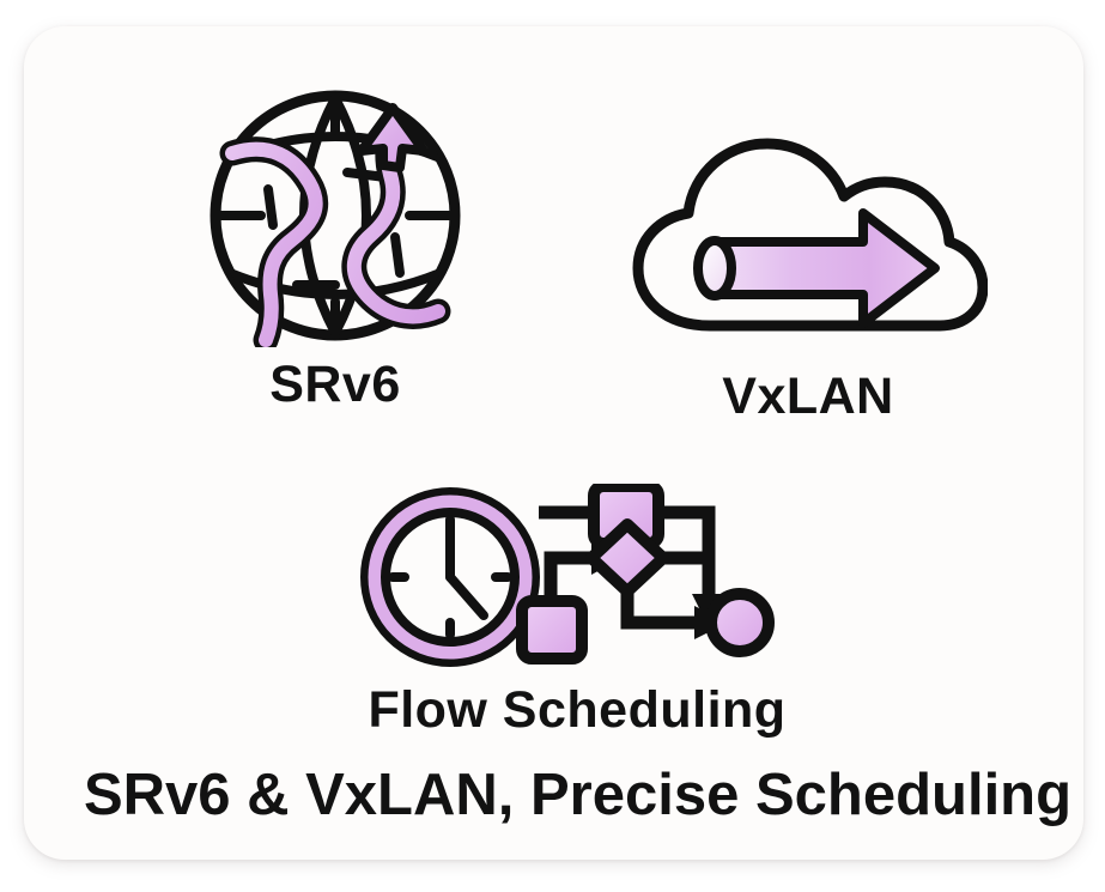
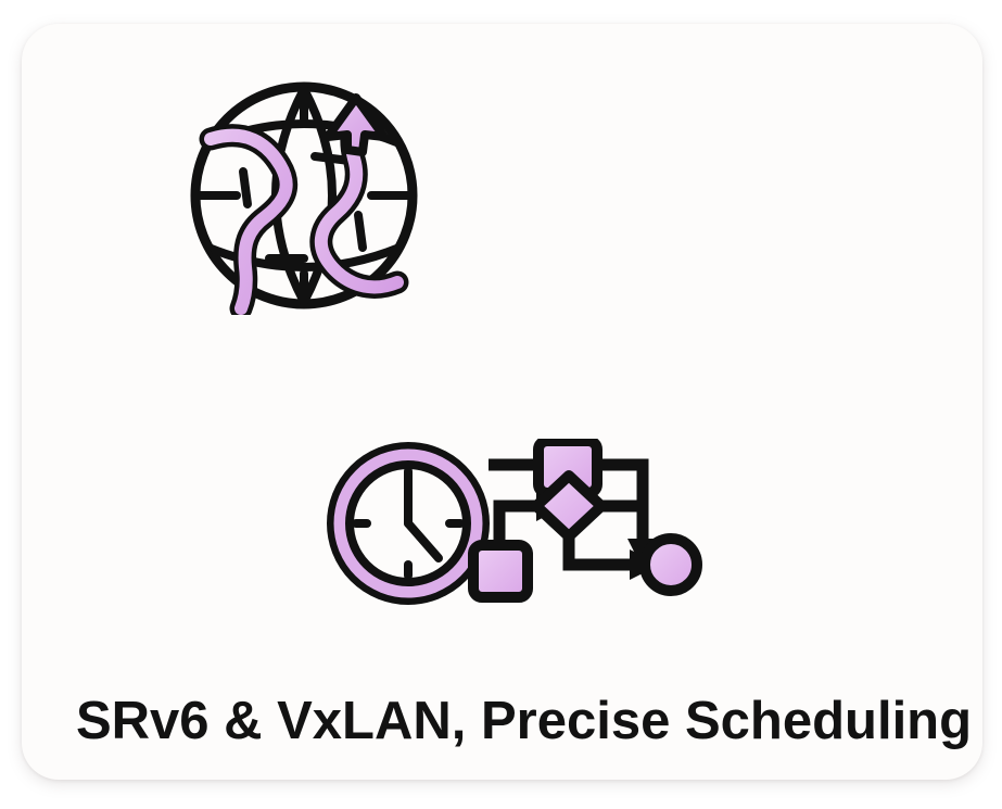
- SRv6
- VxLAN
- Flow Scheduling
  SRv6 & VxLAN, Precise Scheduling
